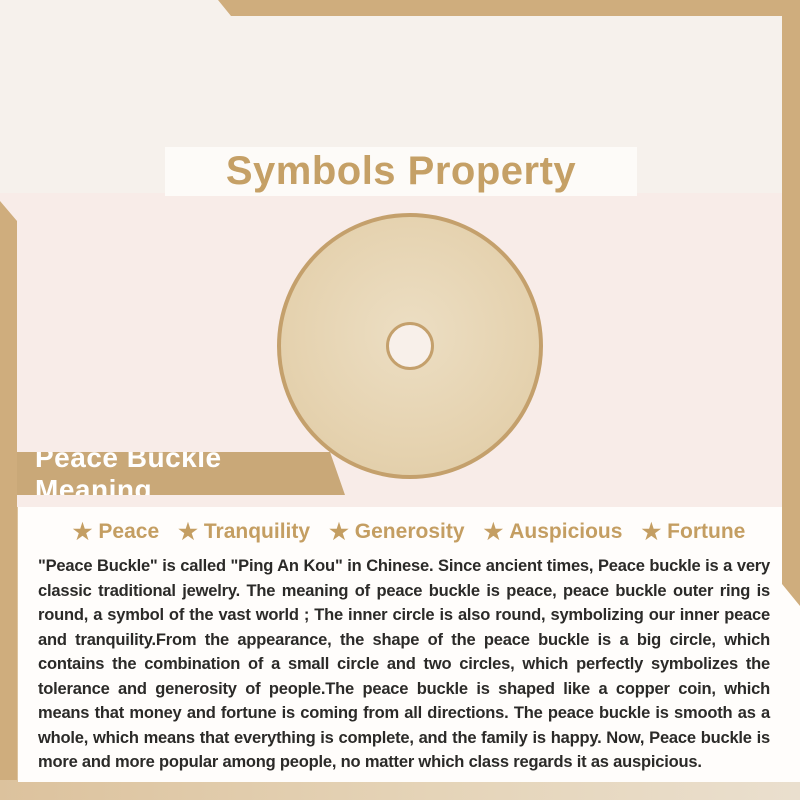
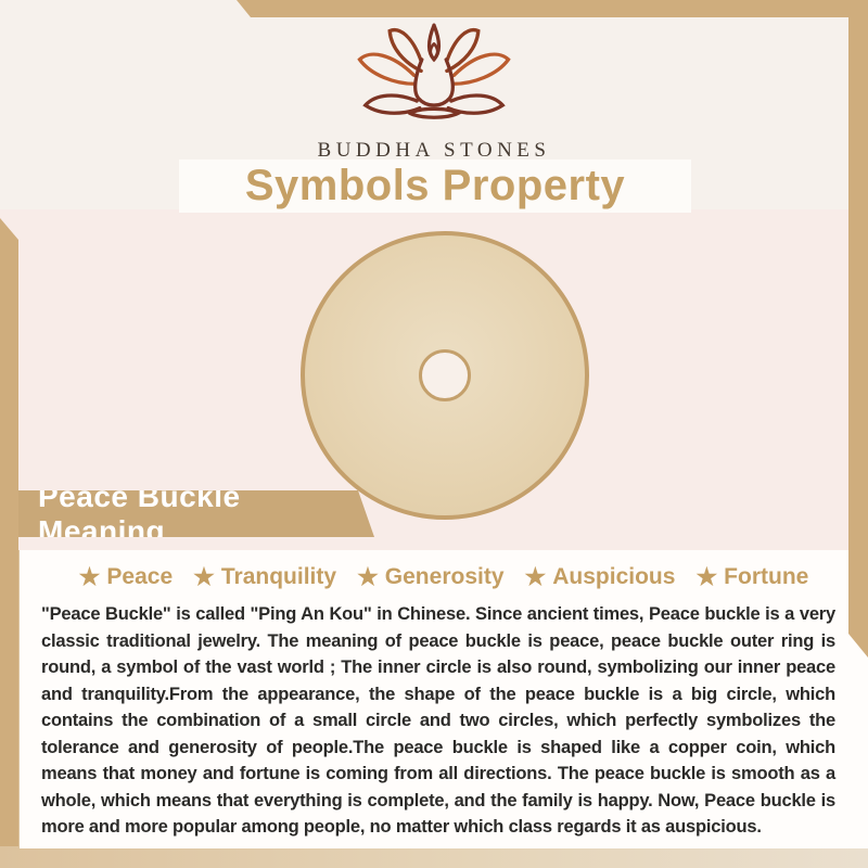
+ BUDDHA STONES
  Symbols Property
  Peace Buckle Meaning
  ★
  Peace
  ★
  Tranquility
  ★
  Generosity
  ★
  Auspicious
  ★
  Fortune
  "Peace Buckle" is called "Ping An Kou" in Chinese. Since ancient times, Peace buckle is a very classic traditional jewelry. The meaning of peace buckle is peace, peace buckle outer ring is round, a symbol of the vast world ; The inner circle is also round, symbolizing our inner peace and tranquility.From the appearance, the shape of the peace buckle is a big circle, which contains the combination of a small circle and two circles, which perfectly symbolizes the tolerance and generosity of people.The peace buckle is shaped like a copper coin, which means that money and fortune is coming from all directions. The peace buckle is smooth as a whole, which means that everything is complete, and the family is happy. Now, Peace buckle is more and more popular among people, no matter which class regards it as auspicious.
